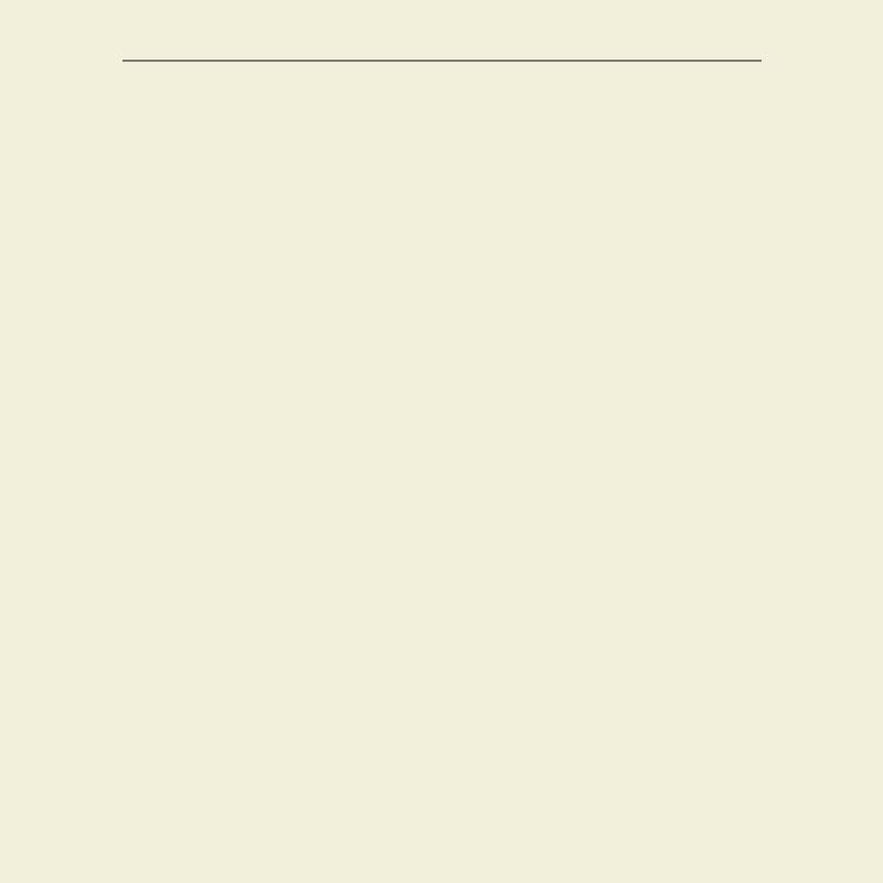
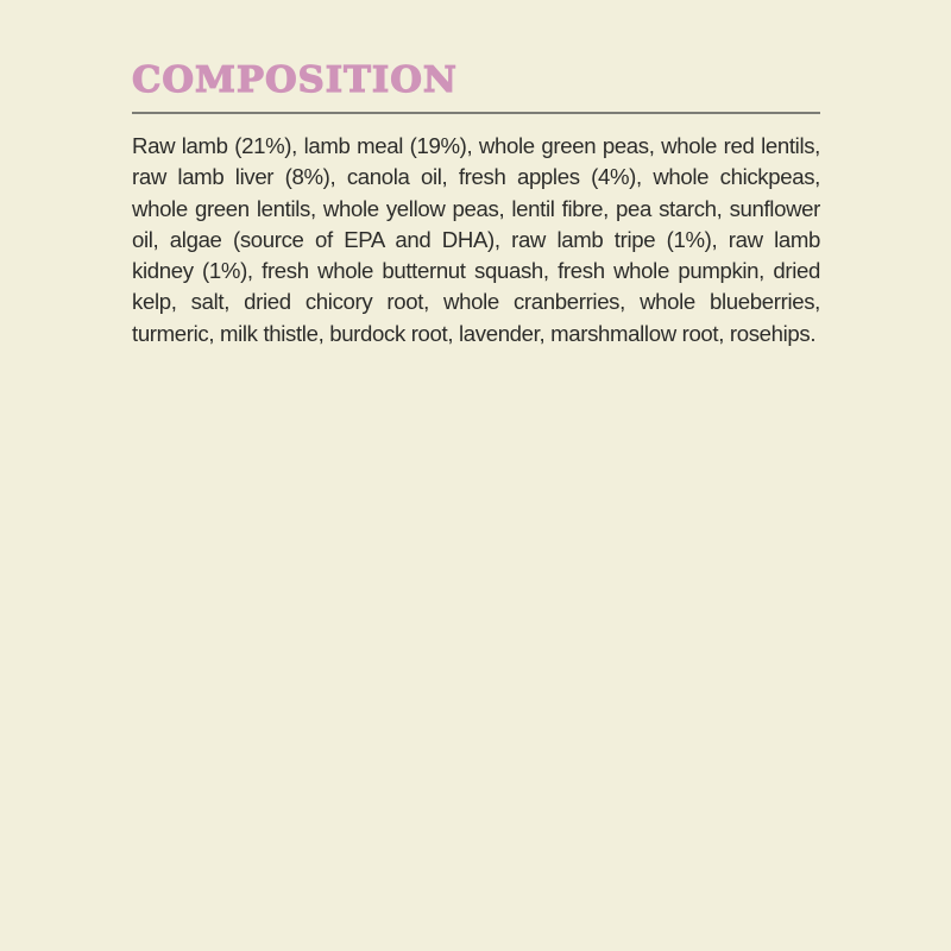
+ COMPOSITION
+ Raw lamb (21%), lamb meal (19%), whole green peas, whole red lentils, raw lamb liver (8%), canola oil, fresh apples (4%), whole chickpeas, whole green lentils, whole yellow peas, lentil fibre, pea starch, sunflower oil, algae (source of EPA and DHA), raw lamb tripe (1%), raw lamb kidney (1%), fresh whole butternut squash, fresh whole pumpkin, dried kelp, salt, dried chicory root, whole cranberries, whole blueberries, turmeric, milk thistle, burdock root, lavender, marshmallow root, rosehips.
